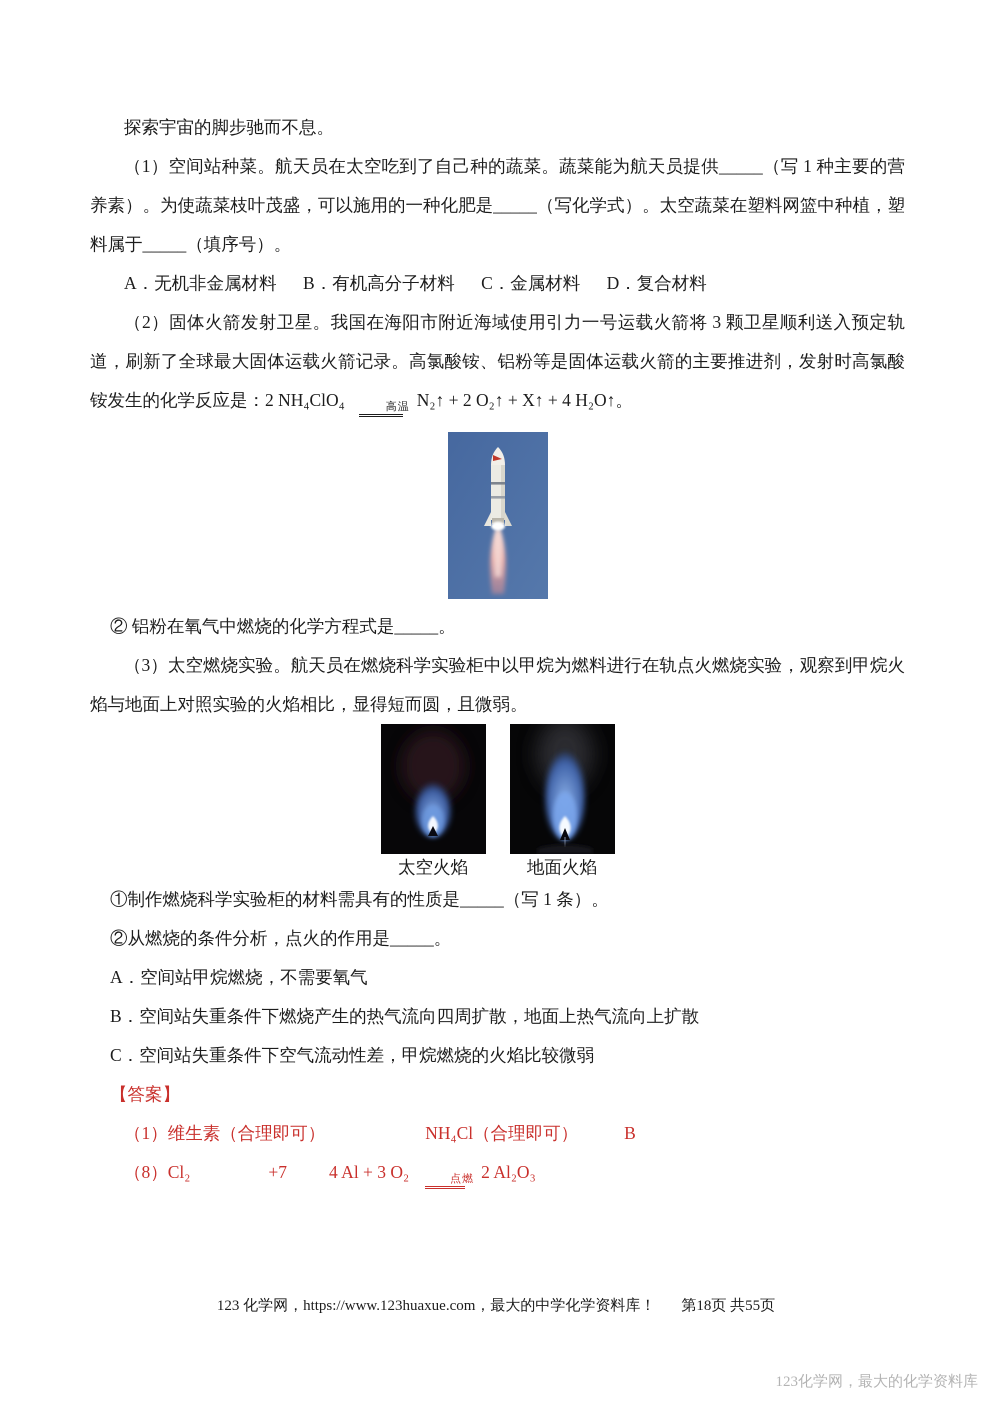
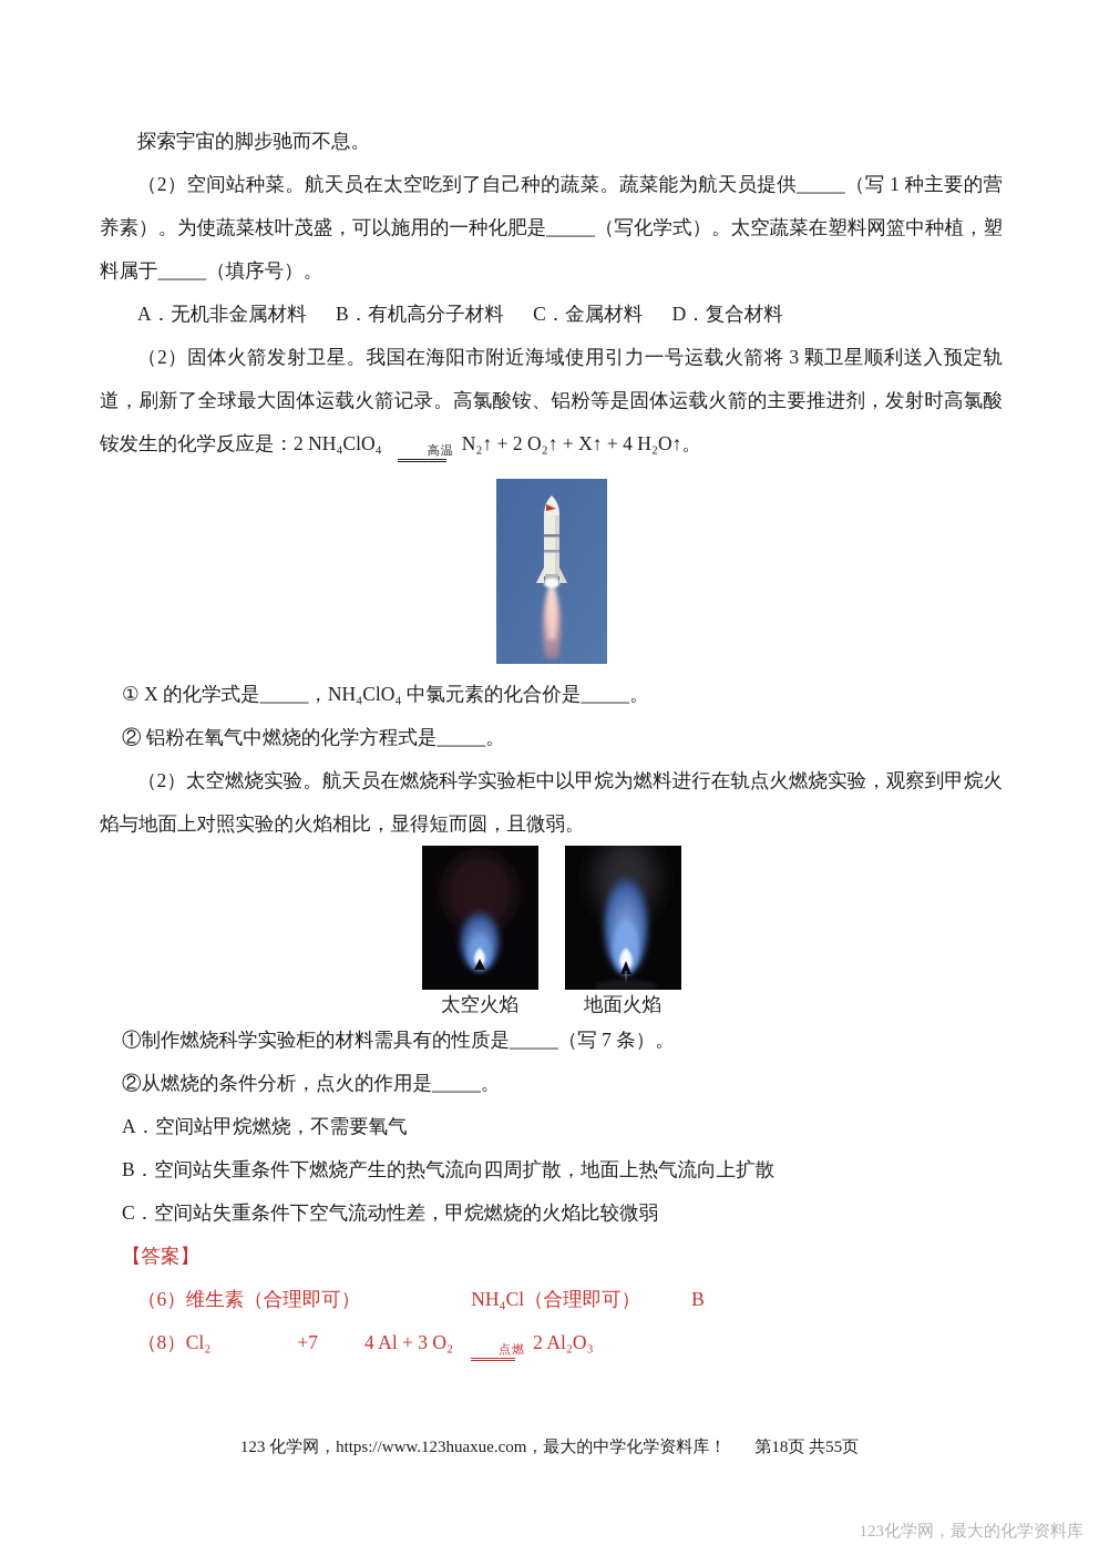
  探索宇宙的脚步驰而不息。
- （1）空间站种菜。航天员在太空吃到了自己种的蔬菜。蔬菜能为航天员提供_____（写 1 种主要的营养素）。为使蔬菜枝叶茂盛，可以施用的一种化肥是_____（写化学式）。太空蔬菜在塑料网篮中种植，塑料属于_____（填序号）。
+ （2）空间站种菜。航天员在太空吃到了自己种的蔬菜。蔬菜能为航天员提供_____（写 1 种主要的营养素）。为使蔬菜枝叶茂盛，可以施用的一种化肥是_____（写化学式）。太空蔬菜在塑料网篮中种植，塑料属于_____（填序号）。
  A．无机非金属材料 B．有机高分子材料 C．金属材料 D．复合材料
  （2）固体火箭发射卫星。我国在海阳市附近海域使用引力一号运载火箭将 3 颗卫星顺利送入预定轨道，刷新了全球最大固体运载火箭记录。高氯酸铵、铝粉等是固体运载火箭的主要推进剂，发射时高氯酸铵发生的化学反应是：2 NH₄ClO₄
  高温
  N₂↑ + 2 O₂↑ + X↑ + 4 H₂O↑。
+ ① X 的化学式是_____，NH₄ClO₄ 中氯元素的化合价是_____。
  ② 铝粉在氧气中燃烧的化学方程式是_____。
- （3）太空燃烧实验。航天员在燃烧科学实验柜中以甲烷为燃料进行在轨点火燃烧实验，观察到甲烷火焰与地面上对照实验的火焰相比，显得短而圆，且微弱。
+ （2）太空燃烧实验。航天员在燃烧科学实验柜中以甲烷为燃料进行在轨点火燃烧实验，观察到甲烷火焰与地面上对照实验的火焰相比，显得短而圆，且微弱。
  太空火焰
  地面火焰
- ①制作燃烧科学实验柜的材料需具有的性质是_____（写 1 条）。
+ ①制作燃烧科学实验柜的材料需具有的性质是_____（写 7 条）。
  ②从燃烧的条件分析，点火的作用是_____。
  A．空间站甲烷燃烧，不需要氧气
  B．空间站失重条件下燃烧产生的热气流向四周扩散，地面上热气流向上扩散
  C．空间站失重条件下空气流动性差，甲烷燃烧的火焰比较微弱
  【答案】
- （1）维生素（合理即可） NH₄Cl（合理即可） B
+ （6）维生素（合理即可） NH₄Cl（合理即可） B
  （8）Cl₂ +7 4 Al + 3 O₂
  点燃
  2 Al₂O₃
  123 化学网，https://www.123huaxue.com，最大的中学化学资料库！ 第18页 共55页
  123化学网，最大的化学资料库
